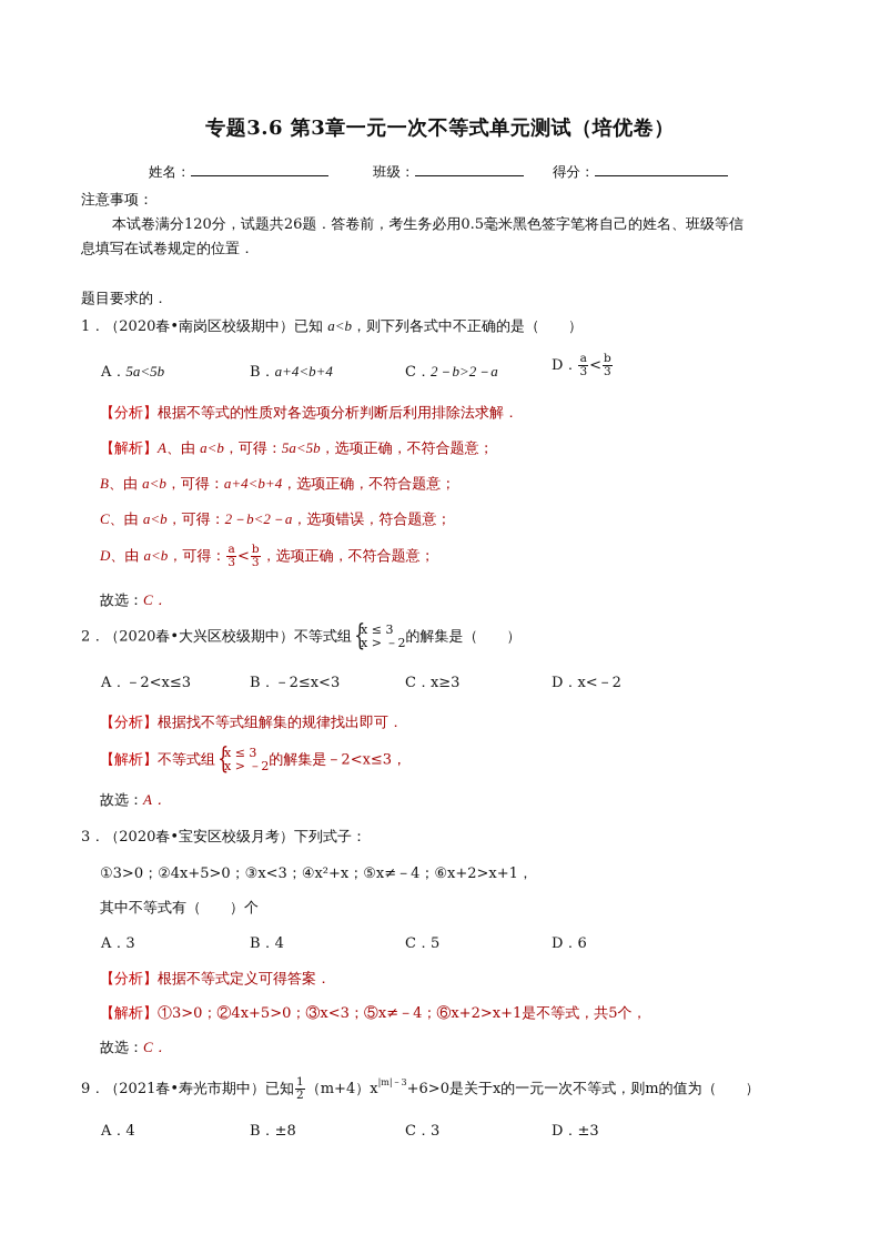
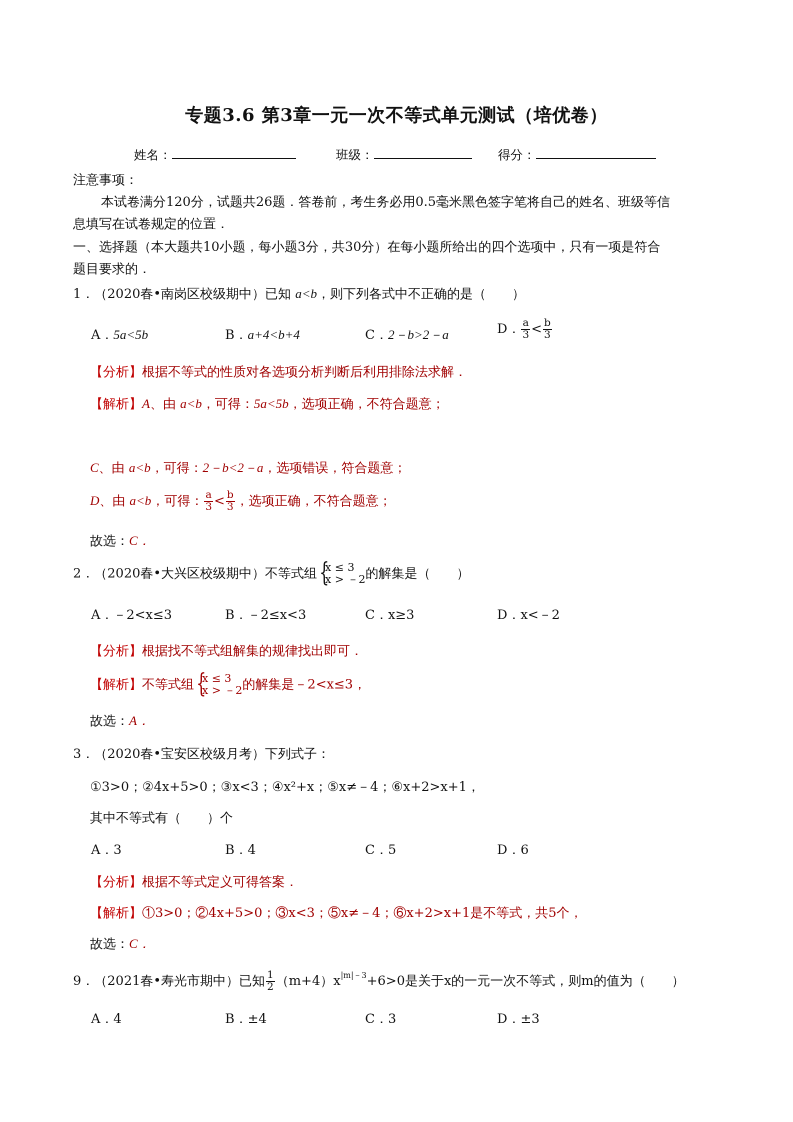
  专题3.6 第3章一元一次不等式单元测试（培优卷）
  姓名：
  班级：
  得分：
  注意事项：
  本试卷满分120分，试题共26题．答卷前，考生务必用0.5毫米黑色签字笔将自己的姓名、班级等信
  息填写在试卷规定的位置．
+ 一、选择题（本大题共10小题，每小题3分，共30分）在每小题所给出的四个选项中，只有一项是符合
  题目要求的．
  1．（2020春•南岗区校级期中）已知 a<b，则下列各式中不正确的是（ ）
  A．5a<5b
  B．a+4<b+4
  C．2－b>2－a
  D．
  a
  3
  <
  b
  3
  【分析】根据不等式的性质对各选项分析判断后利用排除法求解．
  【解析】A、由 a<b，可得：5a<5b，选项正确，不符合题意；
- B、由 a<b，可得：a+4<b+4，选项正确，不符合题意；
  C、由 a<b，可得：2－b<2－a，选项错误，符合题意；
  D、由 a<b，可得：
  a
  3
  <
  b
  3
  ，选项正确，不符合题意；
  故选：C．
  2．（2020春•大兴区校级期中）不等式组
  x ≤ 3
  x > －2
  的解集是（ ）
  A．－2<x≤3
  B．－2≤x<3
  C．x≥3
  D．x<－2
  【分析】根据找不等式组解集的规律找出即可．
  【解析】不等式组
  x ≤ 3
  x > －2
  的解集是－2<x≤3，
  故选：A．
  3．（2020春•宝安区校级月考）下列式子：
  ①3>0；②4x+5>0；③x<3；④x²+x；⑤x≠－4；⑥x+2>x+1，
  其中不等式有（ ）个
  A．3
  B．4
  C．5
  D．6
  【分析】根据不等式定义可得答案．
  【解析】①3>0；②4x+5>0；③x<3；⑤x≠－4；⑥x+2>x+1是不等式，共5个，
  故选：C．
  9．（2021春•寿光市期中）已知
  1
  2
  （m+4）x|m|－3+6>0是关于x的一元一次不等式，则m的值为（ ）
  A．4
- B．±8
+ B．±4
  C．3
  D．±3
